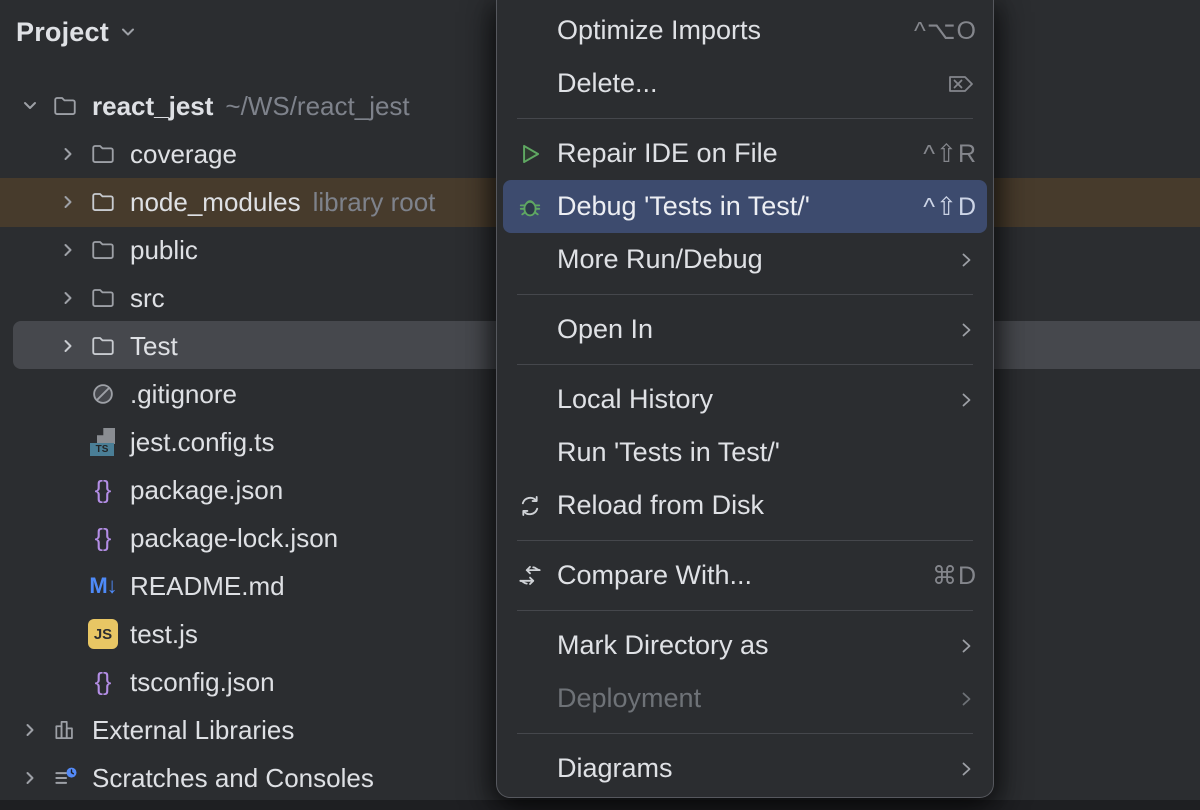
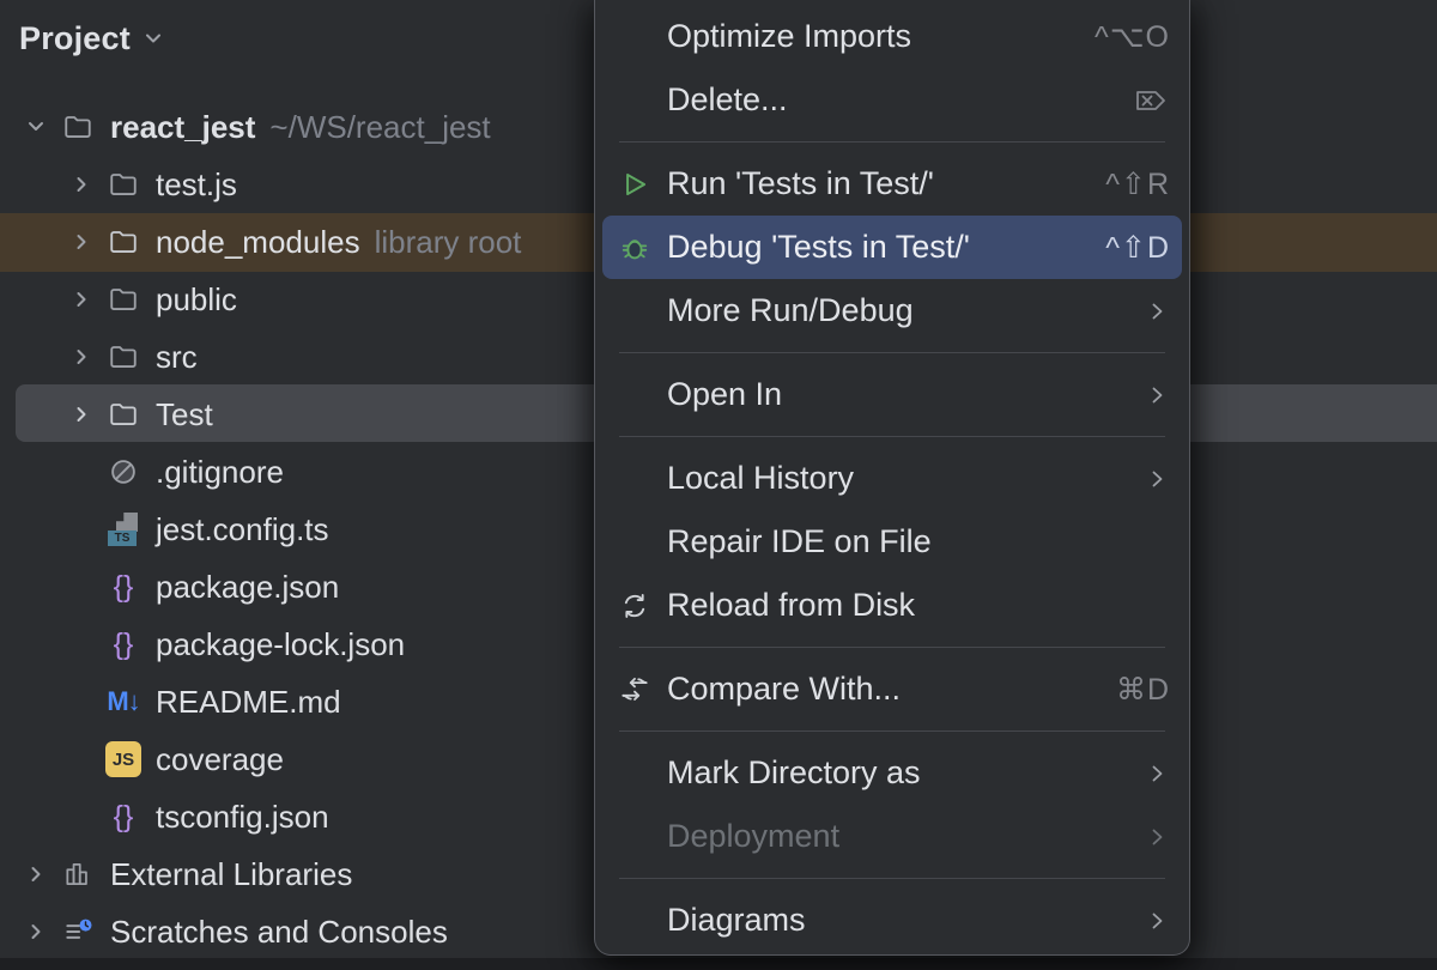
  Project
  react_jest
  ~/WS/react_jest
- coverage
+ test.js
  node_modules
  library root
  public
  src
  Test
  .gitignore
  TS
  jest.config.ts
  {}
  package.json
  {}
  package-lock.json
  M↓
  README.md
  JS
- test.js
+ coverage
  {}
  tsconfig.json
  External Libraries
  Scratches and Consoles
  Optimize Imports
  ^⌥O
  Delete...
- Repair IDE on File
+ Run 'Tests in Test/'
  ^⇧R
  Debug 'Tests in Test/'
  ^⇧D
  More Run/Debug
  Open In
  Local History
- Run 'Tests in Test/'
+ Repair IDE on File
  Reload from Disk
  Compare With...
  ⌘D
  Mark Directory as
  Deployment
  Diagrams
